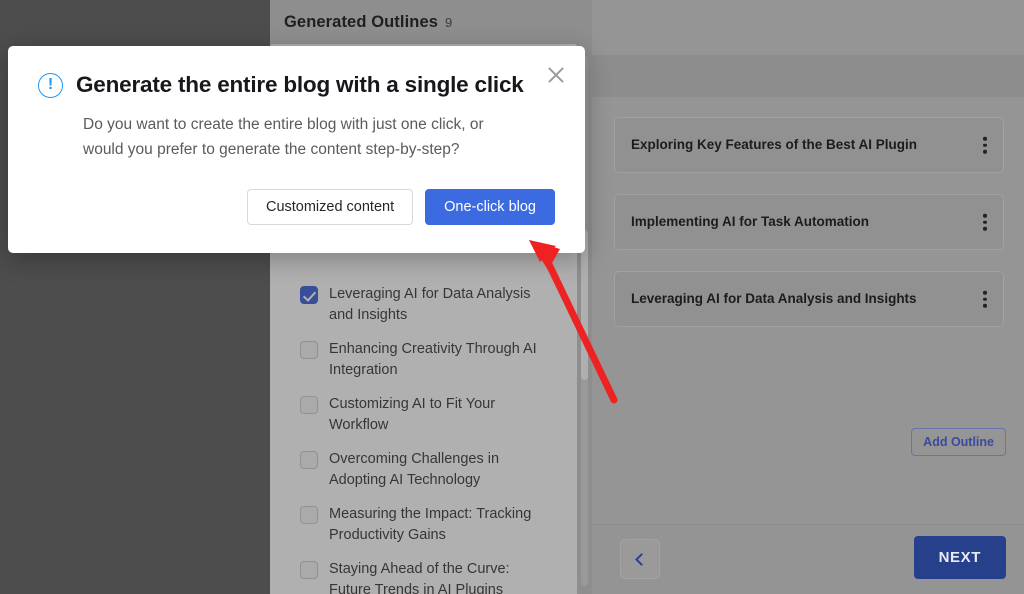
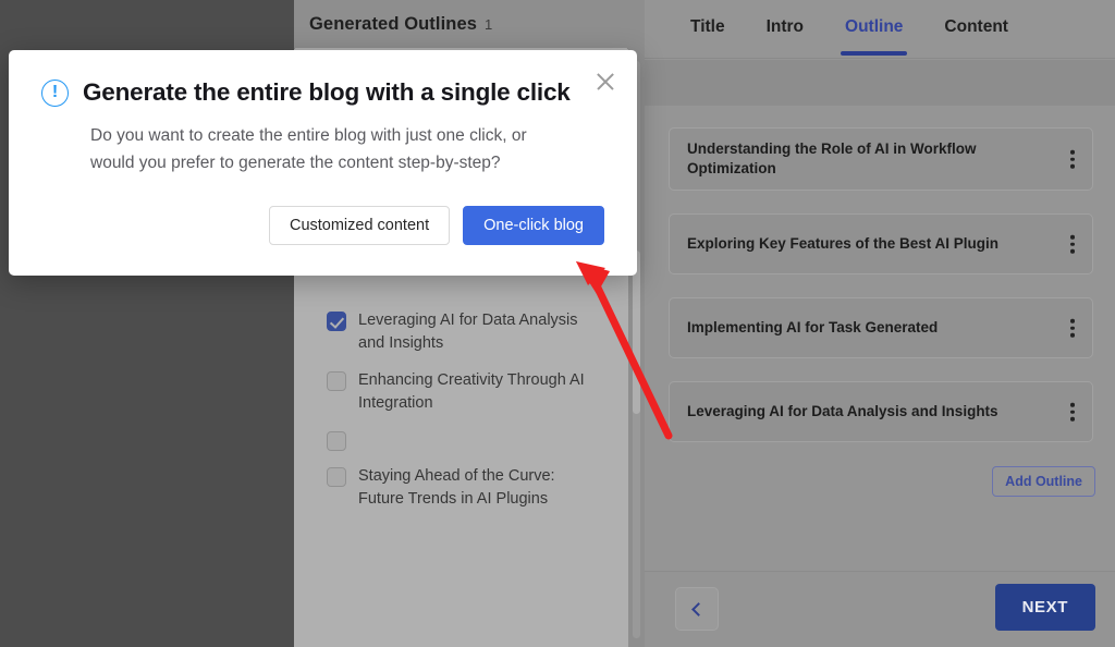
  Generated Outlines
- 9
+ 1
  Leveraging AI for Data Analysis and Insights
  Enhancing Creativity Through AI Integration
- Customizing AI to Fit Your Workflow
- Overcoming Challenges in Adopting AI Technology
- Measuring the Impact: Tracking Productivity Gains
  Staying Ahead of the Curve: Future Trends in AI Plugins
+ Title
+ Intro
+ Outline
+ Content
+ Understanding the Role of AI in Workflow Optimization
  Exploring Key Features of the Best AI Plugin
- Implementing AI for Task Automation
+ Implementing AI for Task Generated
  Leveraging AI for Data Analysis and Insights
  Add Outline
  NEXT
  !
  Generate the entire blog with a single click
  Do you want to create the entire blog with just one click, or would you prefer to generate the content step-by-step?
  Customized content
  One-click blog
